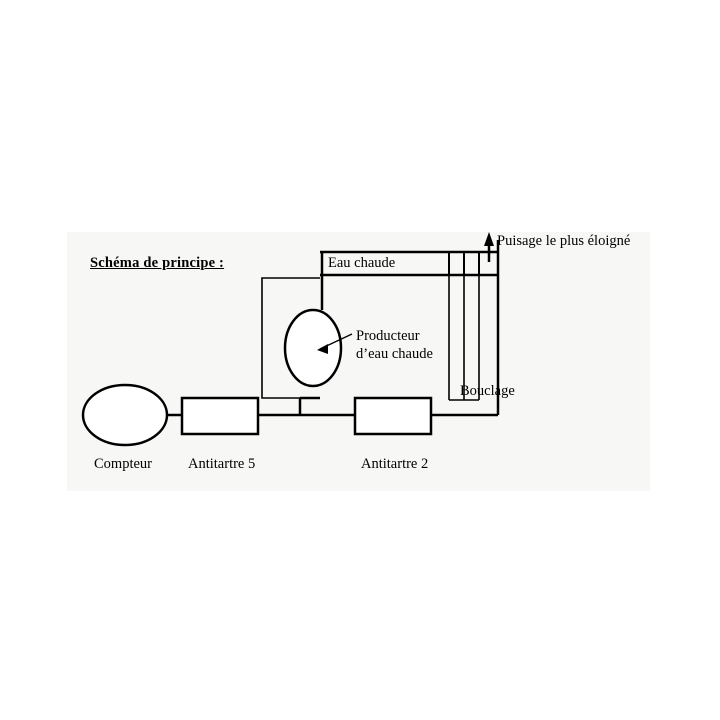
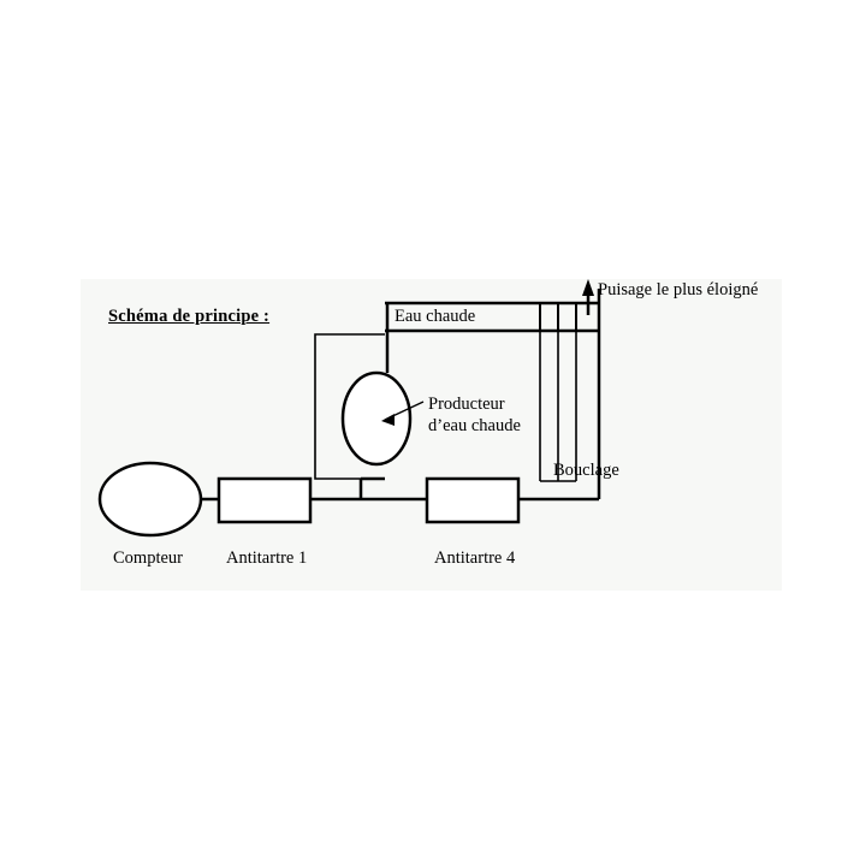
  Schéma de principe :
  Eau chaude
  Puisage le plus éloigné
  Producteur
  d’eau chaude
  Bouclage
  Compteur
- Antitartre 5
+ Antitartre 1
- Antitartre 2
+ Antitartre 4
